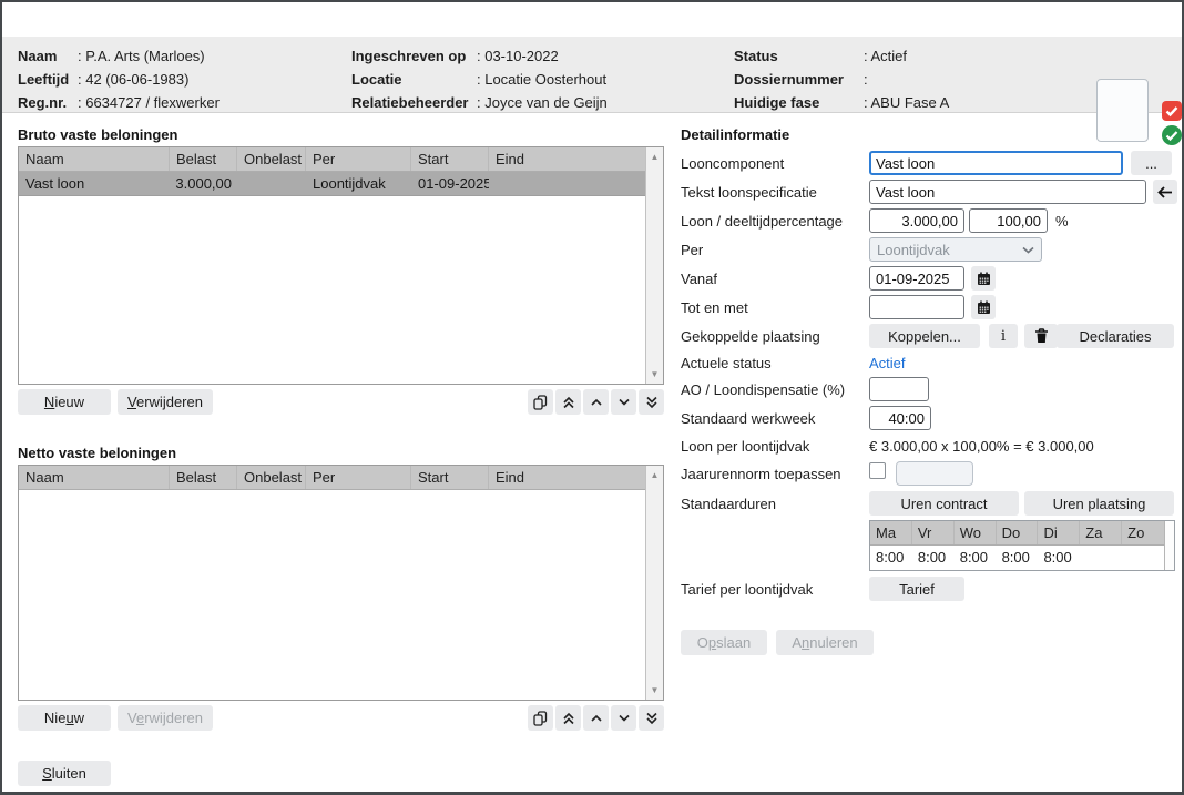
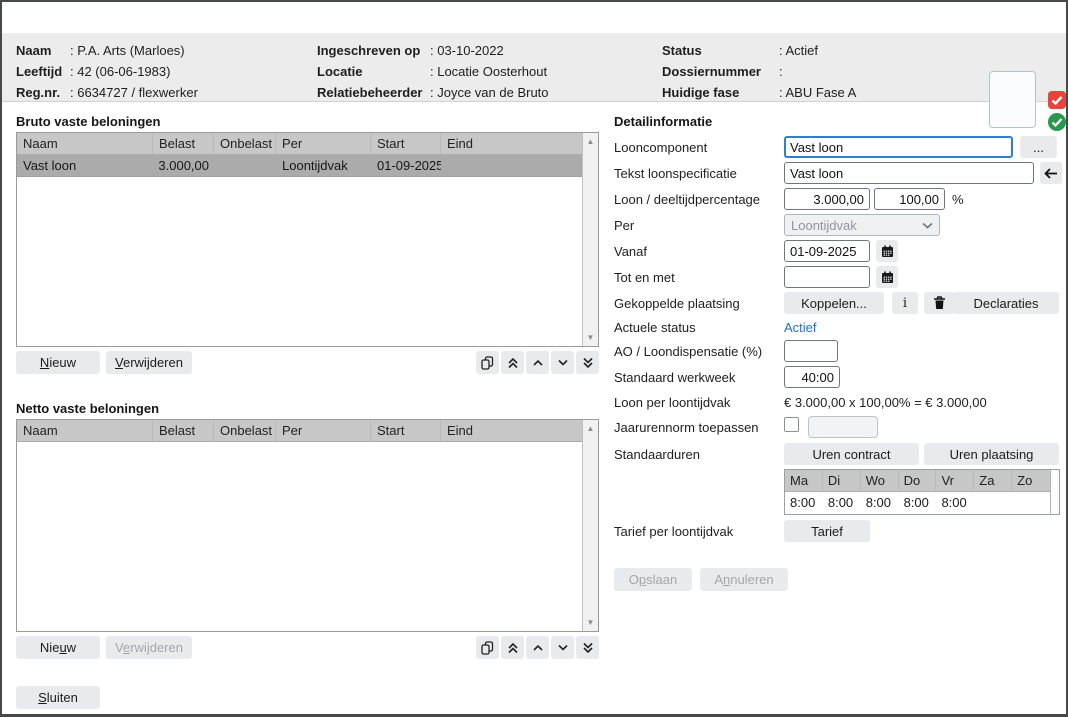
  Naam
  Leeftijd
  Reg.nr.
  : P.A. Arts (Marloes)
  : 42 (06-06-1983)
  : 6634727 / flexwerker
  Ingeschreven op
  Locatie
  Relatiebeheerder
  : 03-10-2022
  : Locatie Oosterhout
- : Joyce van de Geijn
+ : Joyce van de Bruto
  Status
  Dossiernummer
  Huidige fase
  : Actief
  :
  : ABU Fase A
  Bruto vaste beloningen
  Naam
  Belast
  Onbelast
  Per
  Start
  Eind
  Vast loon
  3.000,00
  Loontijdvak
  01-09-2025
  ▲
  ▼
  Nieuw
  Verwijderen
  Netto vaste beloningen
  Naam
  Belast
  Onbelast
  Per
  Start
  Eind
  ▲
  ▼
  Nieuw
  Verwijderen
  Sluiten
  Detailinformatie
  Looncomponent
  Vast loon
  ...
  Tekst loonspecificatie
  Vast loon
  Loon / deeltijdpercentage
  3.000,00
  100,00
  %
  Per
  Loontijdvak
  Vanaf
  01-09-2025
  Tot en met
  Gekoppelde plaatsing
  Koppelen...
  i
  Declaraties
  Actuele status
  Actief
  AO / Loondispensatie (%)
  Standaard werkweek
  40:00
  Loon per loontijdvak
  € 3.000,00 x 100,00% = € 3.000,00
  Jaarurennorm toepassen
  Standaarduren
  Uren contract
  Uren plaatsing
  Ma
- Vr
+ Di
  Wo
  Do
- Di
+ Vr
  Za
  Zo
  8:00
  8:00
  8:00
  8:00
  8:00
  Tarief per loontijdvak
  Tarief
  Opslaan
  Annuleren
